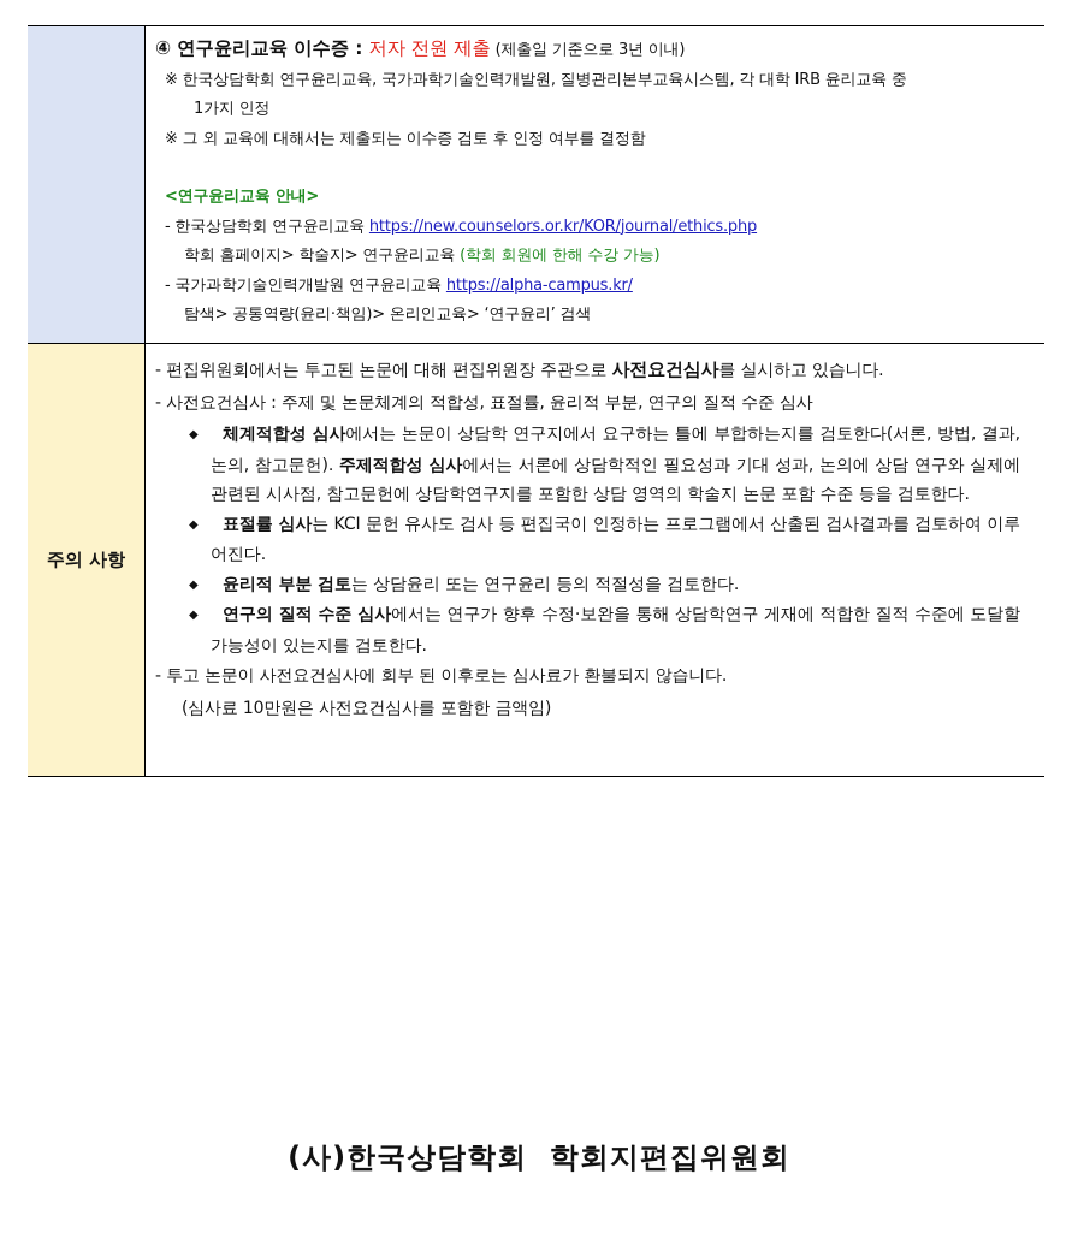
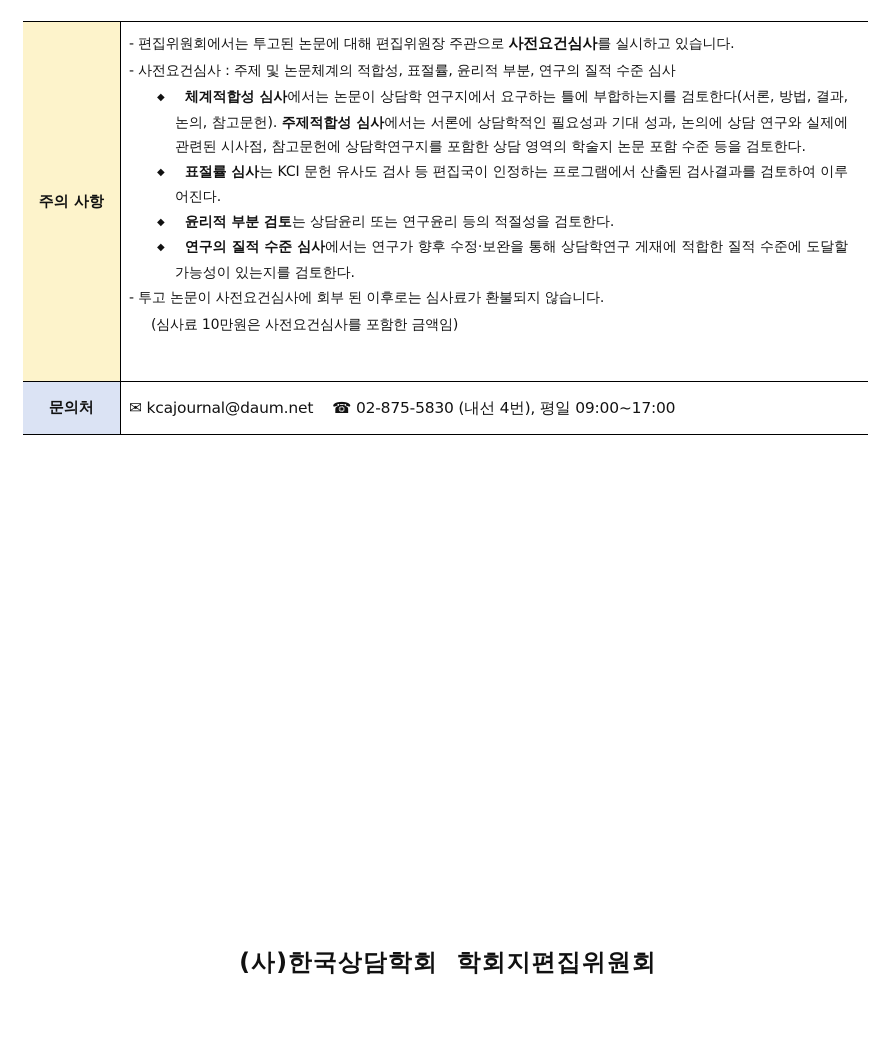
- 	④ 연구윤리교육 이수증 : 저자 전원 제출 (제출일 기준으로 3년 이내) ※ 한국상담학회 연구윤리교육, 국가과학기술인력개발원, 질병관리본부교육시스템, 각 대학 IRB 윤리교육 중 1가지 인정 ※ 그 외 교육에 대해서는 제출되는 이수증 검토 후 인정 여부를 결정함 <연구윤리교육 안내> - 한국상담학회 연구윤리교육 https://new.counselors.or.kr/KOR/journal/ethics.php 학회 홈페이지> 학술지> 연구윤리교육 (학회 회원에 한해 수강 가능) - 국가과학기술인력개발원 연구윤리교육 https://alpha-campus.kr/ 탐색> 공통역량(윤리·책임)> 온리인교육> ‘연구윤리’ 검색
  주의 사항	- 편집위원회에서는 투고된 논문에 대해 편집위원장 주관으로 사전요건심사를 실시하고 있습니다. - 사전요건심사 : 주제 및 논문체계의 적합성, 표절률, 윤리적 부분, 연구의 질적 수준 심사 ◆ 체계적합성 심사에서는 논문이 상담학 연구지에서 요구하는 틀에 부합하는지를 검토한다(서론, 방법, 결과, 논의, 참고문헌). 주제적합성 심사에서는 서론에 상담학적인 필요성과 기대 성과, 논의에 상담 연구와 실제에 관련된 시사점, 참고문헌에 상담학연구지를 포함한 상담 영역의 학술지 논문 포함 수준 등을 검토한다. ◆ 표절률 심사는 KCI 문헌 유사도 검사 등 편집국이 인정하는 프로그램에서 산출된 검사결과를 검토하여 이루어진다. ◆ 윤리적 부분 검토는 상담윤리 또는 연구윤리 등의 적절성을 검토한다. ◆ 연구의 질적 수준 심사에서는 연구가 향후 수정·보완을 통해 상담학연구 게재에 적합한 질적 수준에 도달할 가능성이 있는지를 검토한다. - 투고 논문이 사전요건심사에 회부 된 이후로는 심사료가 환불되지 않습니다. (심사료 10만원은 사전요건심사를 포함한 금액임)
+ 문의처	✉ kcajournal@daum.net ☎ 02-875-5830 (내선 4번), 평일 09:00~17:00
  (사)한국상담학회 학회지편집위원회
